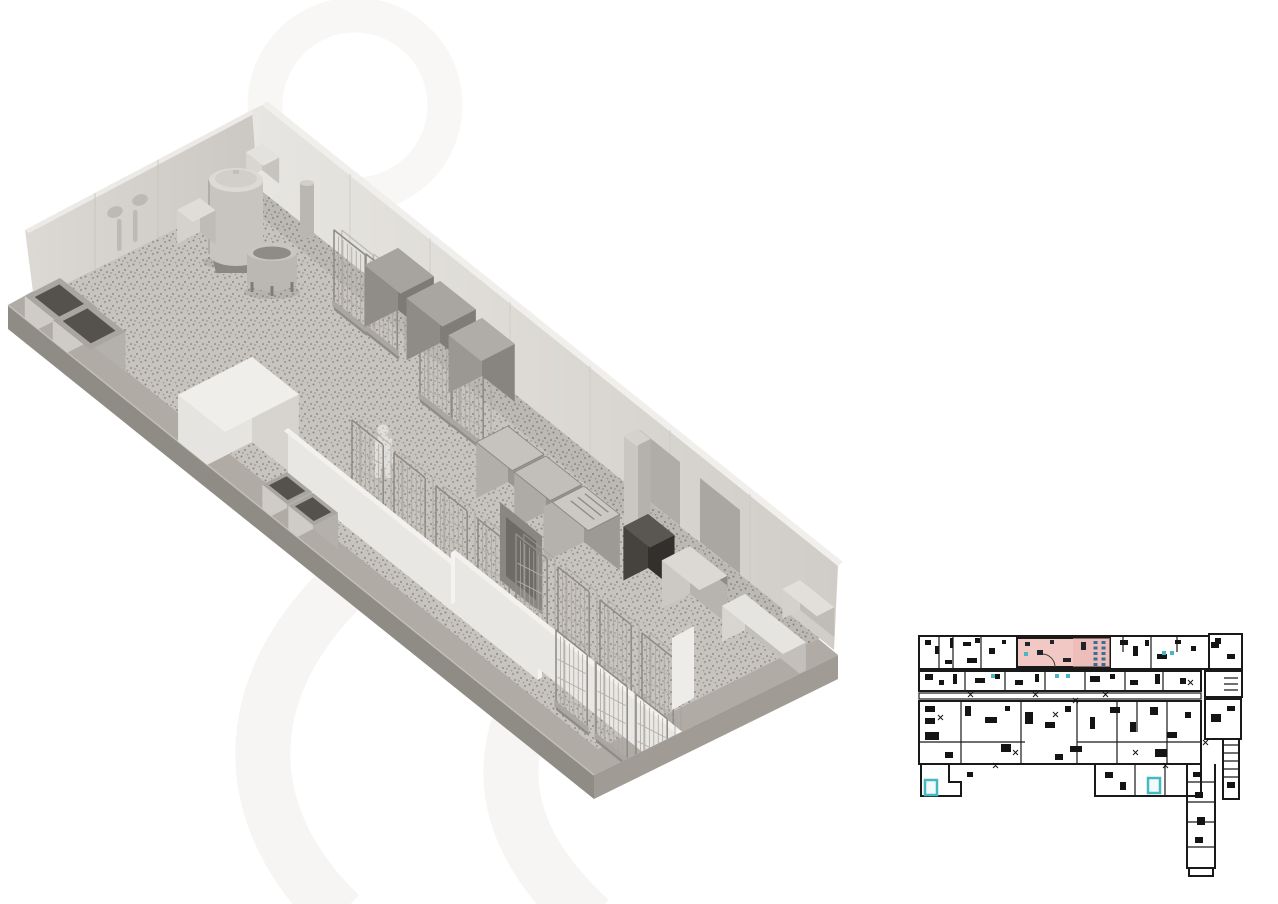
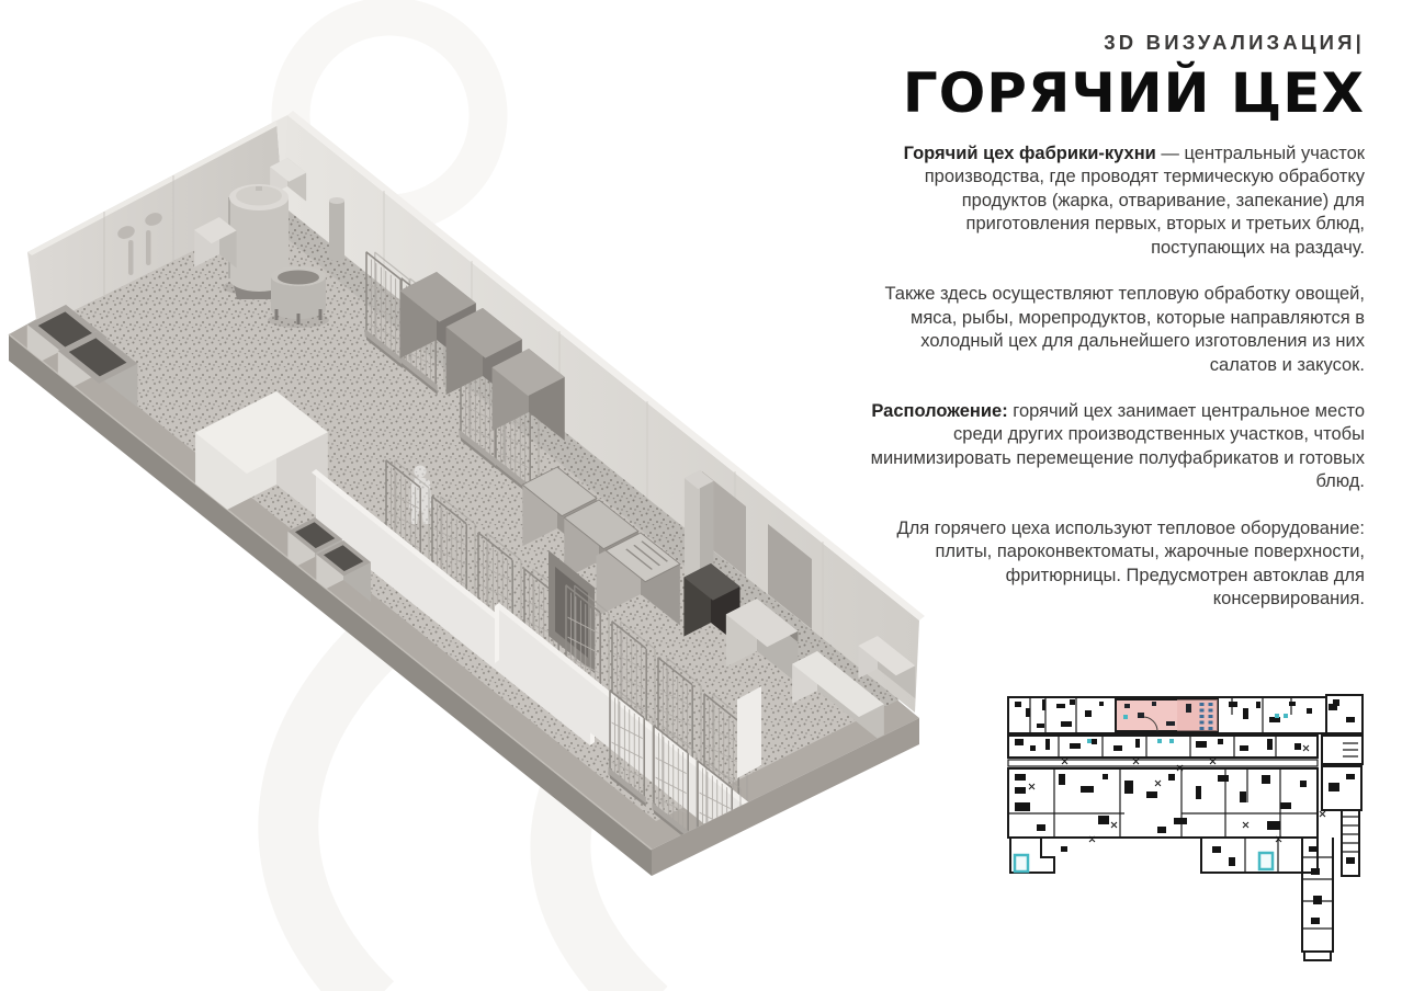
+ 3D ВИЗУАЛИЗАЦИЯ|
+ ГОРЯЧИЙ ЦЕХ
+ Горячий цех фабрики-кухни — центральный участок производства, где проводят термическую обработку продуктов (жарка, отваривание, запекание) для приготовления первых, вторых и третьих блюд, поступающих на раздачу.
+ Также здесь осуществляют тепловую обработку овощей, мяса, рыбы, морепродуктов, которые направляются в холодный цех для дальнейшего изготовления из них салатов и закусок.
+ Расположение: горячий цех занимает центральное место среди других производственных участков, чтобы минимизировать перемещение полуфабрикатов и готовых блюд.
+ Для горячего цеха используют тепловое оборудование: плиты, пароконвектоматы, жарочные поверхности, фритюрницы. Предусмотрен автоклав для консервирования.
